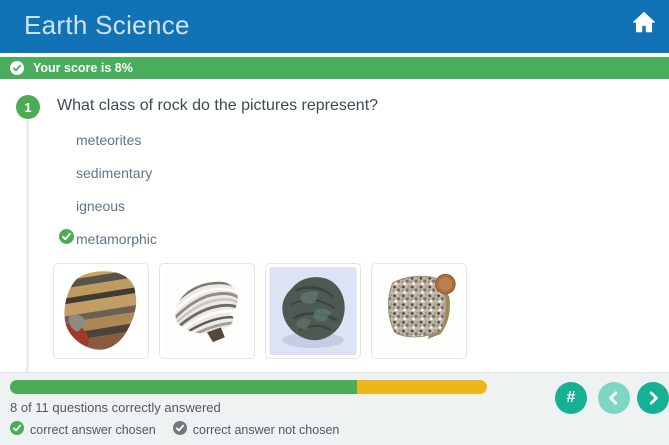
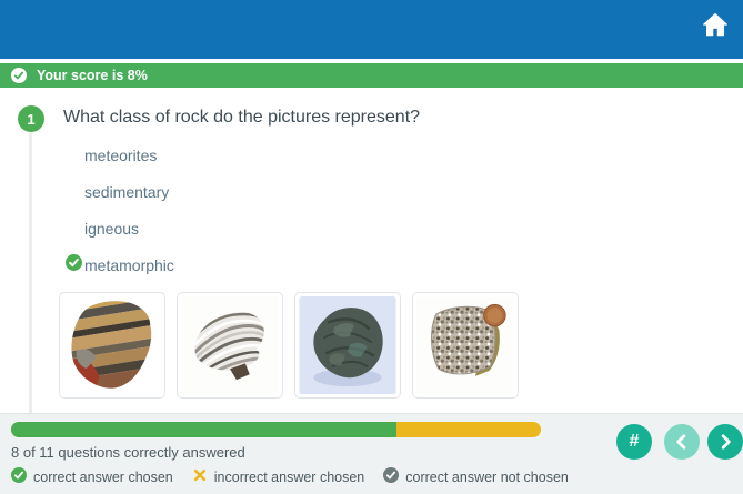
- Earth Science
  Your score is 8%
  1
  What class of rock do the pictures represent?
  meteorites
  sedimentary
  igneous
  metamorphic
  8 of 11 questions correctly answered
  correct answer chosen
+ incorrect answer chosen
  correct answer not chosen
  #
